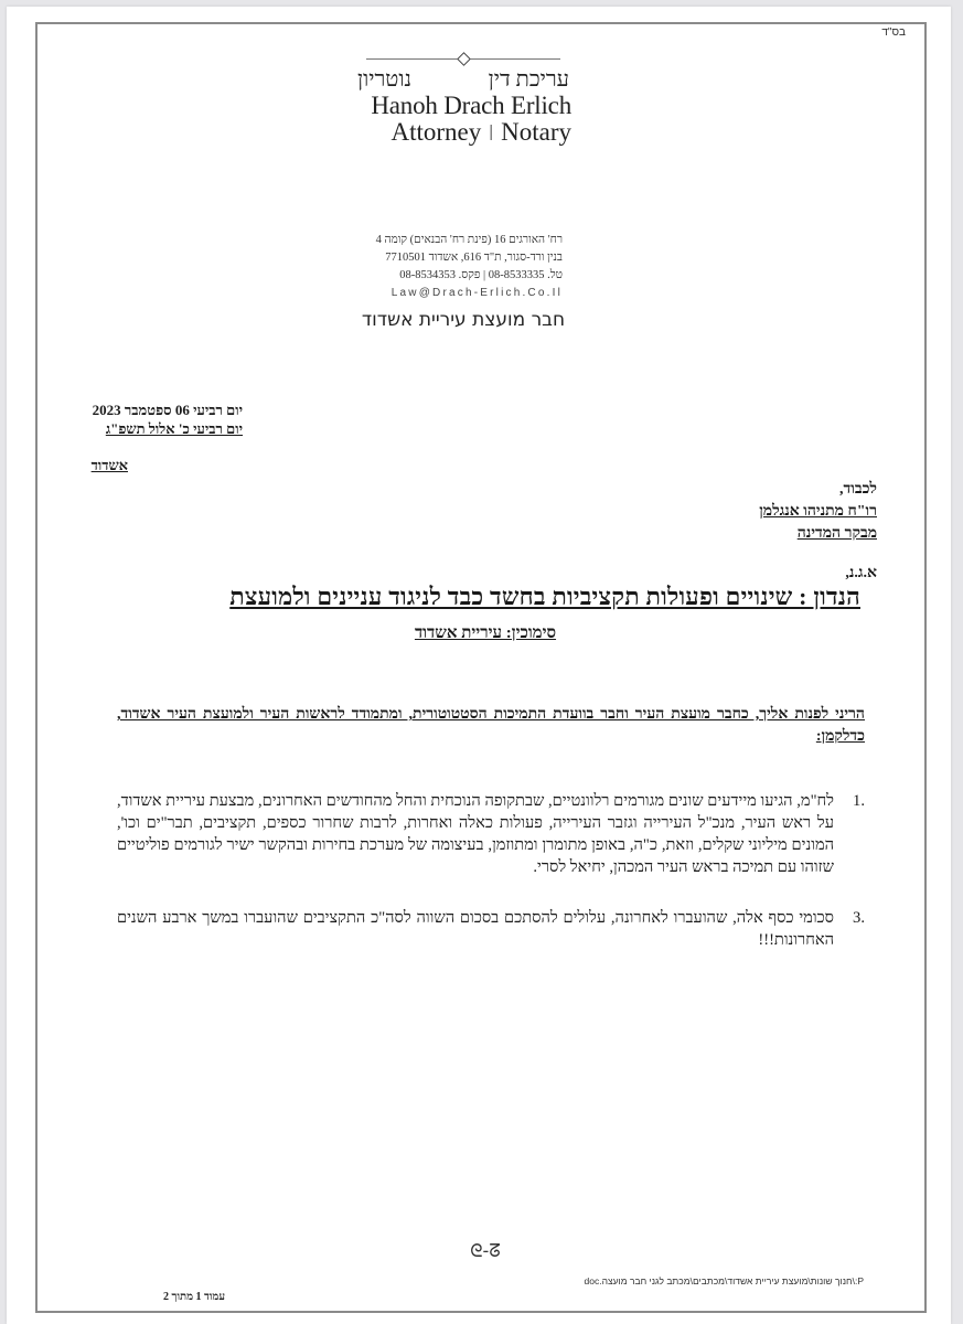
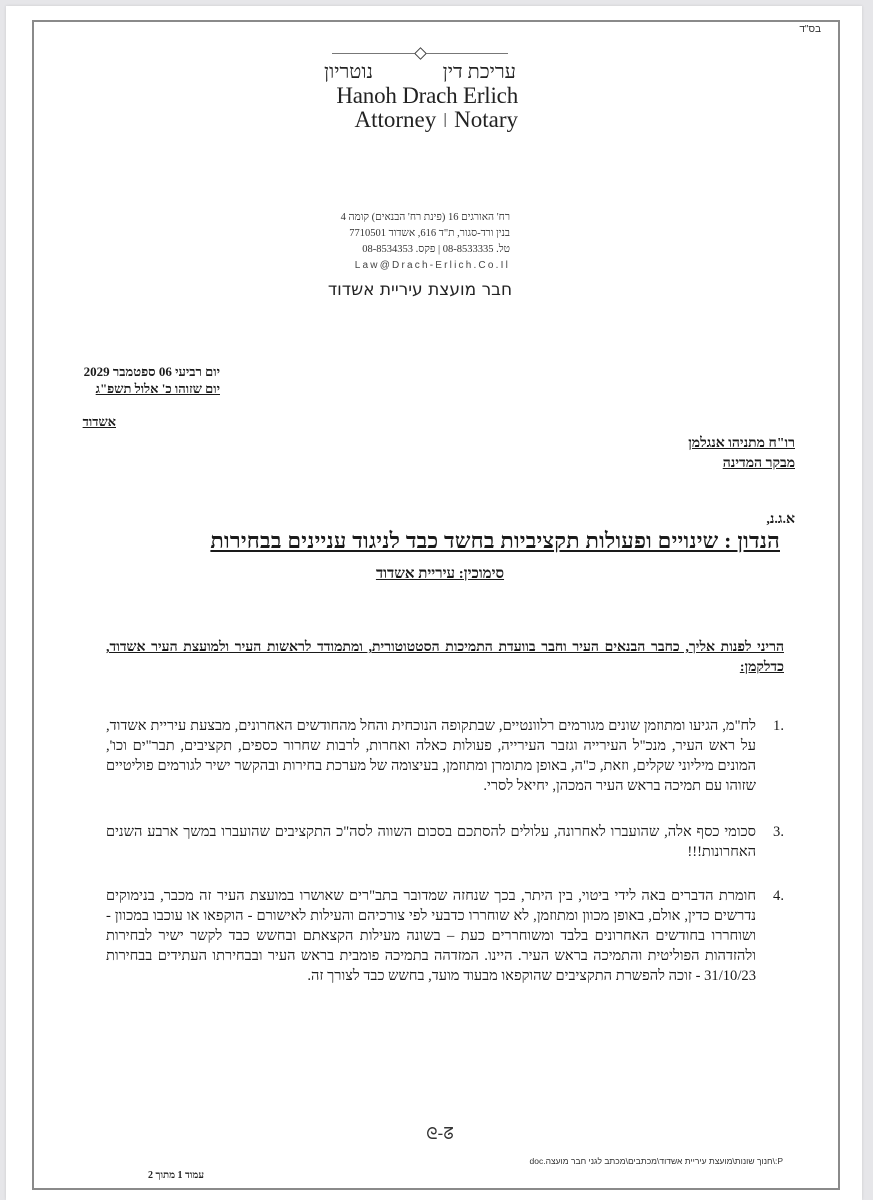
  בס"ד
  עריכת דין
  נוטריון
  Hanoh Drach Erlich
  Attorney | Notary
  רח' האורגים 16 (פינת רח' הבנאים) קומה 4
  בנין ורד-סגור, ת"ד 616, אשדוד 7710501
  טל. 08-8533335 | פקס. 08-8534353
  Law@Drach-Erlich.Co.Il
  חבר מועצת עיריית אשדוד
- יום רביעי 06 ספטמבר 2023
+ יום רביעי 06 ספטמבר 2029
- יום רביעי כ' אלול תשפ"ג
+ יום שזוהו כ' אלול תשפ"ג
  אשדוד
- לכבוד,
  רו"ח מתניהו אנגלמן
  מבקר המדינה
  א.ג.נ,
- הנדון : שינויים ופעולות תקציביות בחשד כבד לניגוד עניינים ולמועצת
+ הנדון : שינויים ופעולות תקציביות בחשד כבד לניגוד עניינים בבחירות
  סימוכין: עיריית אשדוד
- הריני לפנות אליך, כחבר מועצת העיר וחבר בוועדת התמיכות הסטטוטורית, ומתמודד לראשות העיר ולמועצת העיר אשדוד, כדלקמן:
+ הריני לפנות אליך, כחבר הבנאים העיר וחבר בוועדת התמיכות הסטטוטורית, ומתמודד לראשות העיר ולמועצת העיר אשדוד, כדלקמן:
  1.
- לח"מ, הגיעו מיידעים שונים מגורמים רלוונטיים, שבתקופה הנוכחית והחל מהחודשים האחרונים, מבצעת עיריית אשדוד, על ראש העיר, מנכ"ל העירייה וגזבר העירייה, פעולות כאלה ואחרות, לרבות שחרור כספים, תקציבים, תבר"ים וכו', המונים מיליוני שקלים, וזאת, כ"ה, באופן מתומרן ומתוזמן, בעיצומה של מערכת בחירות ובהקשר ישיר לגורמים פוליטיים שזוהו עם תמיכה בראש העיר המכהן, יחיאל לסרי.
+ לח"מ, הגיעו ומתוזמן שונים מגורמים רלוונטיים, שבתקופה הנוכחית והחל מהחודשים האחרונים, מבצעת עיריית אשדוד, על ראש העיר, מנכ"ל העירייה וגזבר העירייה, פעולות כאלה ואחרות, לרבות שחרור כספים, תקציבים, תבר"ים וכו', המונים מיליוני שקלים, וזאת, כ"ה, באופן מתומרן ומתוזמן, בעיצומה של מערכת בחירות ובהקשר ישיר לגורמים פוליטיים שזוהו עם תמיכה בראש העיר המכהן, יחיאל לסרי.
  3.
  סכומי כסף אלה, שהועברו לאחרונה, עלולים להסתכם בסכום השווה לסה"כ התקציבים שהועברו במשך ארבע השנים האחרונות!!!
+ 4.
+ חומרת הדברים באה לידי ביטוי, בין היתר, בכך שנחזה שמדובר בתב"רים שאושרו במועצת העיר זה מכבר, בנימוקים נדרשים כדין, אולם, באופן מכוון ומתוזמן, לא שוחררו כדבעי לפי צורכיהם והעילות לאישורם - הוקפאו או עוכבו במכוון - ושוחררו בחודשים האחרונים בלבד ומשוחררים כעת – בשונה מעילות הקצאתם ובחשש כבד לקשר ישיר לבחירות ולהזדהות הפוליטית והתמיכה בראש העיר. היינו. המזדהה בתמיכה פומבית בראש העיר ובבחירתו העתידים בבחירות 31/10/23 - זוכה להפשרת התקציבים שהוקפאו מבעוד מועד, בחשש כבד לצורך זה.
  ᘓ-ᘔ
  P:\חנוך שונות\מועצת עיריית אשדוד\מכתבים\מכתב לגני חבר מועצה.doc
  עמוד 1 מתוך 2
